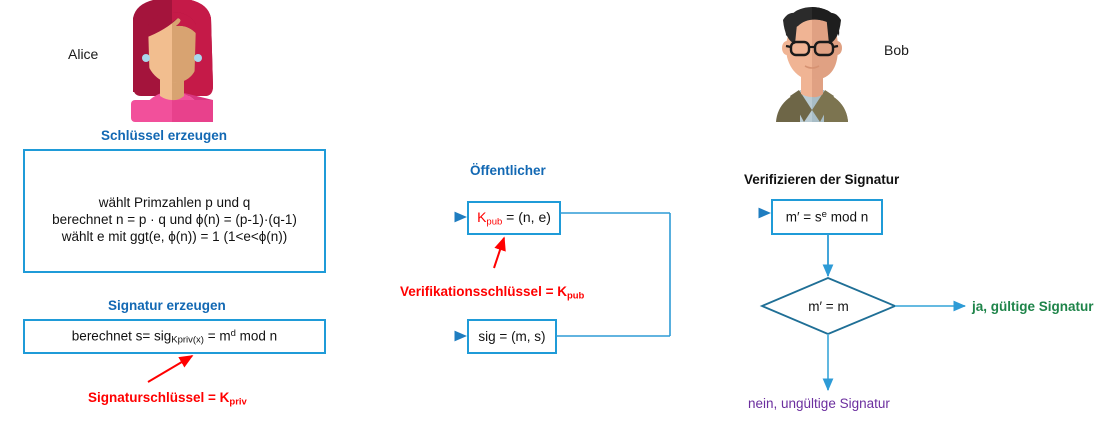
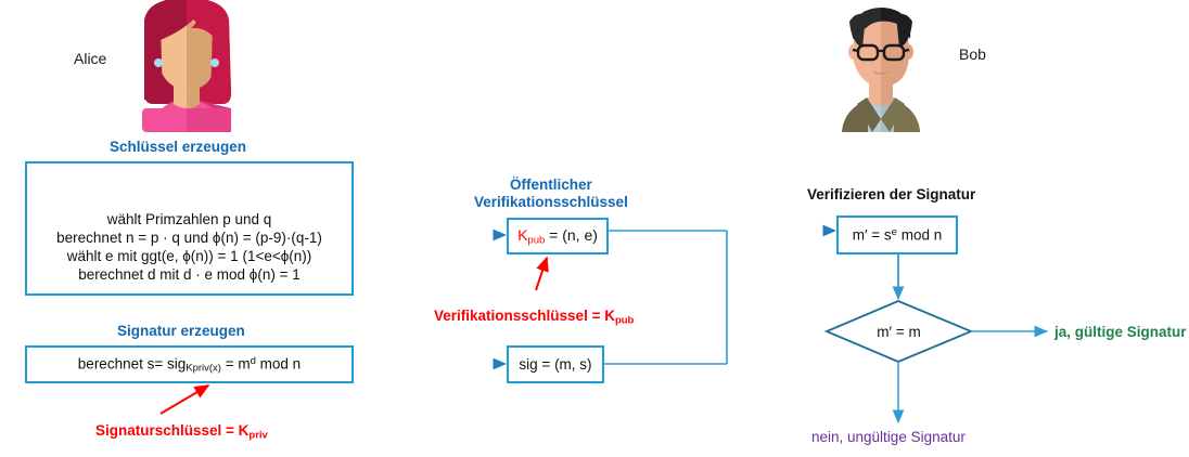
  Alice
  Bob
  Schlüssel erzeugen
  Öffentlicher
+ Verifikationsschlüssel
  Verifizieren der Signatur
  Signatur erzeugen
  wählt Primzahlen p und q
- berechnet n = p · q und ϕ(n) = (p-1)·(q-1)
+ berechnet n = p · q und ϕ(n) = (p-9)·(q-1)
  wählt e mit ggt(e, ϕ(n)) = 1 (1<e<ϕ(n))
+ berechnet d mit d · e mod ϕ(n) = 1
  Kpub = (n, e)
  berechnet s= sigKpriv(x) = md mod n
  sig = (m, s)
  m′ = se mod n
  m′ = m
  Verifikationsschlüssel = Kpub
  Signaturschlüssel = Kpriv
  ja, gültige Signatur
  nein, ungültige Signatur
